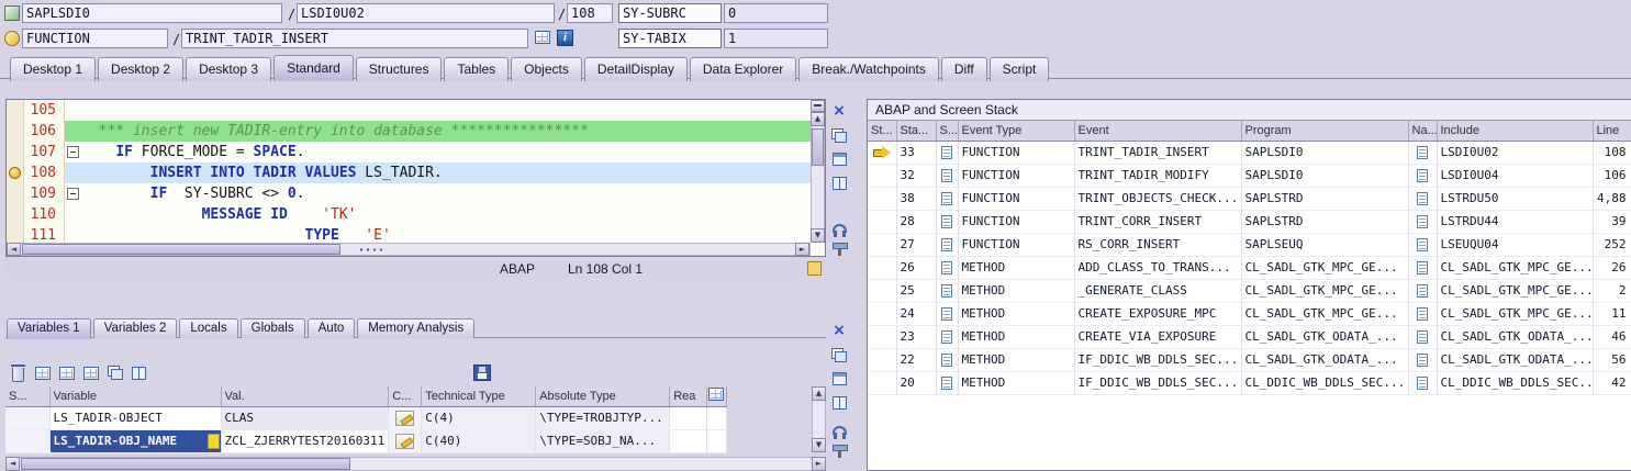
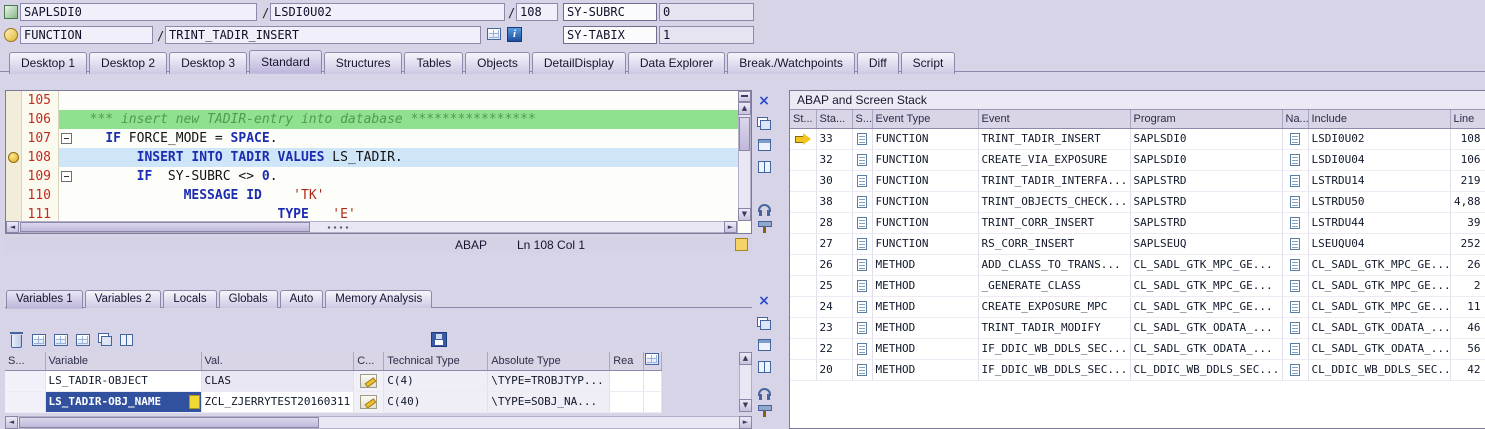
  SAPLSDI0
  /
  LSDI0U02
  /
  108
  SY-SUBRC
  0
  FUNCTION
  /
  TRINT_TADIR_INSERT
  SY-TABIX
  1
  Desktop 1 Desktop 2 Desktop 3 Standard Structures Tables Objects DetailDisplay Data Explorer Break./Watchpoints Diff Script
  105
  106
  *** insert new TADIR-entry into database ****************
  107
  IF FORCE_MODE = SPACE.
  108
  INSERT INTO TADIR VALUES LS_TADIR.
  109
  IF SY-SUBRC <> 0.
  110
  MESSAGE ID 'TK'
  111
  TYPE 'E'
  ABAP
  Ln 108 Col 1
  Variables 1 Variables 2 Locals Globals Auto Memory Analysis
  S...	Variable	Val.	C...	Technical Type	Absolute Type	Rea
  	LS_TADIR-OBJECT	CLAS		C(4)	\TYPE=TROBJTYP...
  	LS_TADIR-OBJ_NAME	ZCL_ZJERRYTEST20160311		C(40)	\TYPE=SOBJ_NA...
  ABAP and Screen Stack
  St...	Sta...	S...	Event Type	Event	Program	Na...	Include	Line
  	33		FUNCTION	TRINT_TADIR_INSERT	SAPLSDI0		LSDI0U02	108
- 	32		FUNCTION	TRINT_TADIR_MODIFY	SAPLSDI0		LSDI0U04	106
+ 	32		FUNCTION	CREATE_VIA_EXPOSURE	SAPLSDI0		LSDI0U04	106
+ 	30		FUNCTION	TRINT_TADIR_INTERFA...	SAPLSTRD		LSTRDU14	219
  	38		FUNCTION	TRINT_OBJECTS_CHECK...	SAPLSTRD		LSTRDU50	4,88
  	28		FUNCTION	TRINT_CORR_INSERT	SAPLSTRD		LSTRDU44	39
  	27		FUNCTION	RS_CORR_INSERT	SAPLSEUQ		LSEUQU04	252
  	26		METHOD	ADD_CLASS_TO_TRANS...	CL_SADL_GTK_MPC_GE...		CL_SADL_GTK_MPC_GE...	26
  	25		METHOD	_GENERATE_CLASS	CL_SADL_GTK_MPC_GE...		CL_SADL_GTK_MPC_GE...	2
  	24		METHOD	CREATE_EXPOSURE_MPC	CL_SADL_GTK_MPC_GE...		CL_SADL_GTK_MPC_GE...	11
- 	23		METHOD	CREATE_VIA_EXPOSURE	CL_SADL_GTK_ODATA_...		CL_SADL_GTK_ODATA_...	46
+ 	23		METHOD	TRINT_TADIR_MODIFY	CL_SADL_GTK_ODATA_...		CL_SADL_GTK_ODATA_...	46
  	22		METHOD	IF_DDIC_WB_DDLS_SEC...	CL_SADL_GTK_ODATA_...		CL_SADL_GTK_ODATA_...	56
  	20		METHOD	IF_DDIC_WB_DDLS_SEC...	CL_DDIC_WB_DDLS_SEC...		CL_DDIC_WB_DDLS_SEC..	42
